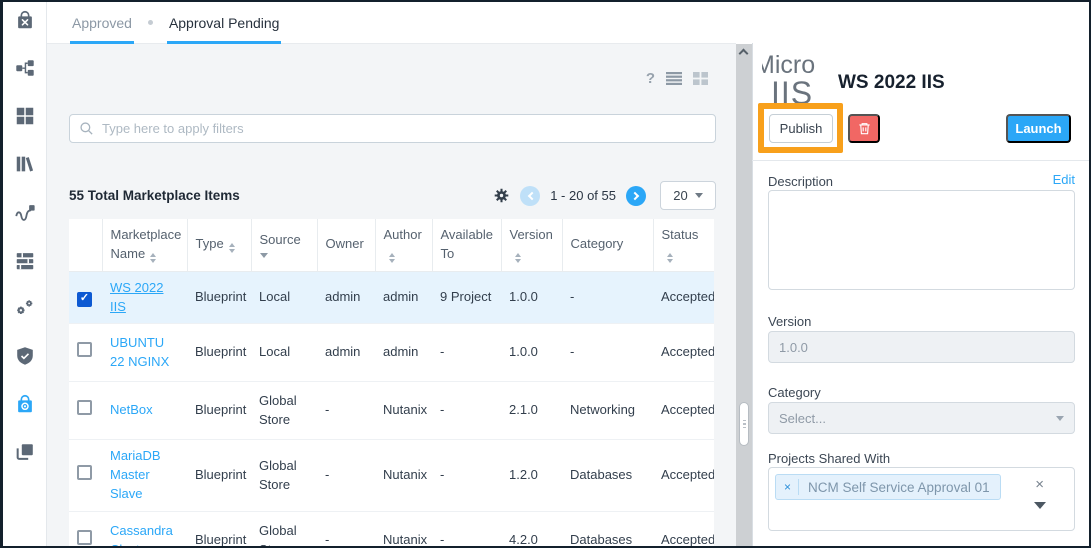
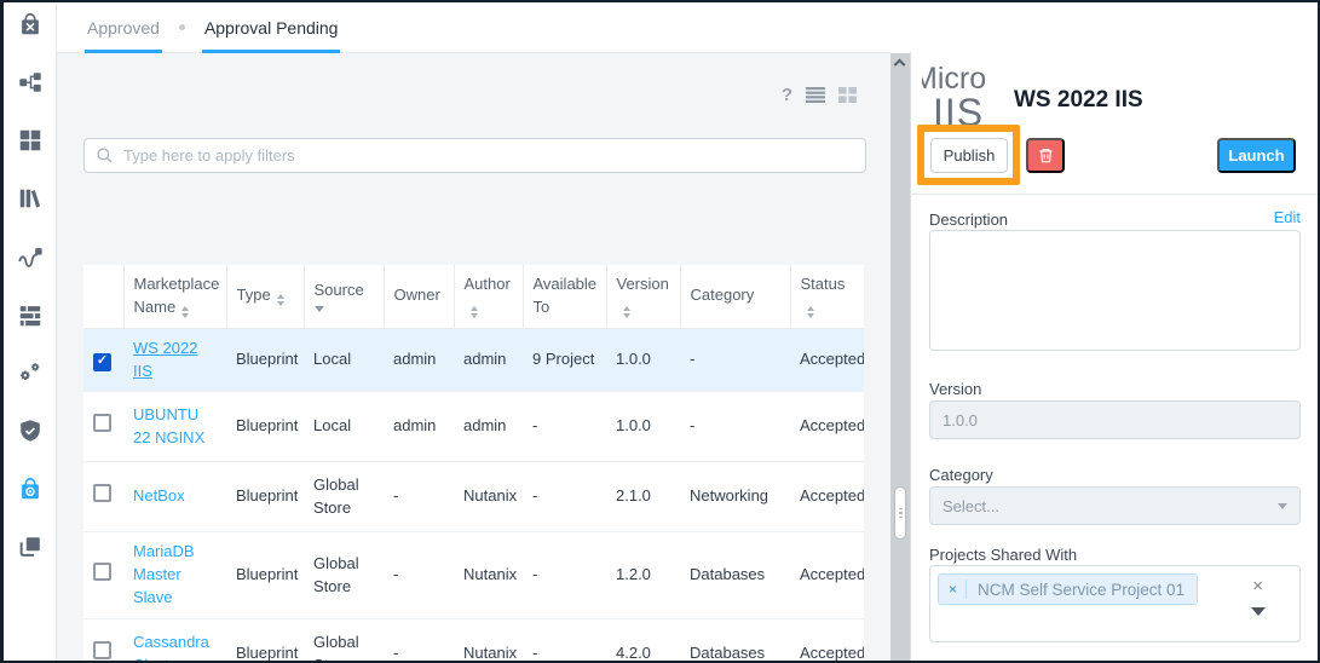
  Approved
  Approval Pending
  ?
  Type here to apply filters
- 55 Total Marketplace Items
- 1 - 20 of 55
- 20
  	Marketplace Name	Type	Source	Owner	Author	Available To	Version	Category	Status
  ✓	WS 2022 IIS	Blueprint	Local	admin	admin	9 Project	1.0.0	-	Accepted
  	UBUNTU 22 NGINX	Blueprint	Local	admin	admin	-	1.0.0	-	Accepted
  	NetBox	Blueprint	Global Store	-	Nutanix	-	2.1.0	Networking	Accepted
  	MariaDB Master Slave	Blueprint	Global Store	-	Nutanix	-	1.2.0	Databases	Accepted
  	Cassandra	Blueprint	Global	-	Nutanix	-	4.2.0	Databases	Accepted
  Micro
  IIS
  WS 2022 IIS
  Publish
  Launch
  Description
  Edit
  Version
  1.0.0
  Category
  Select...
  Projects Shared With
  ×
- NCM Self Service Approval 01
+ NCM Self Service Project 01
  ×
